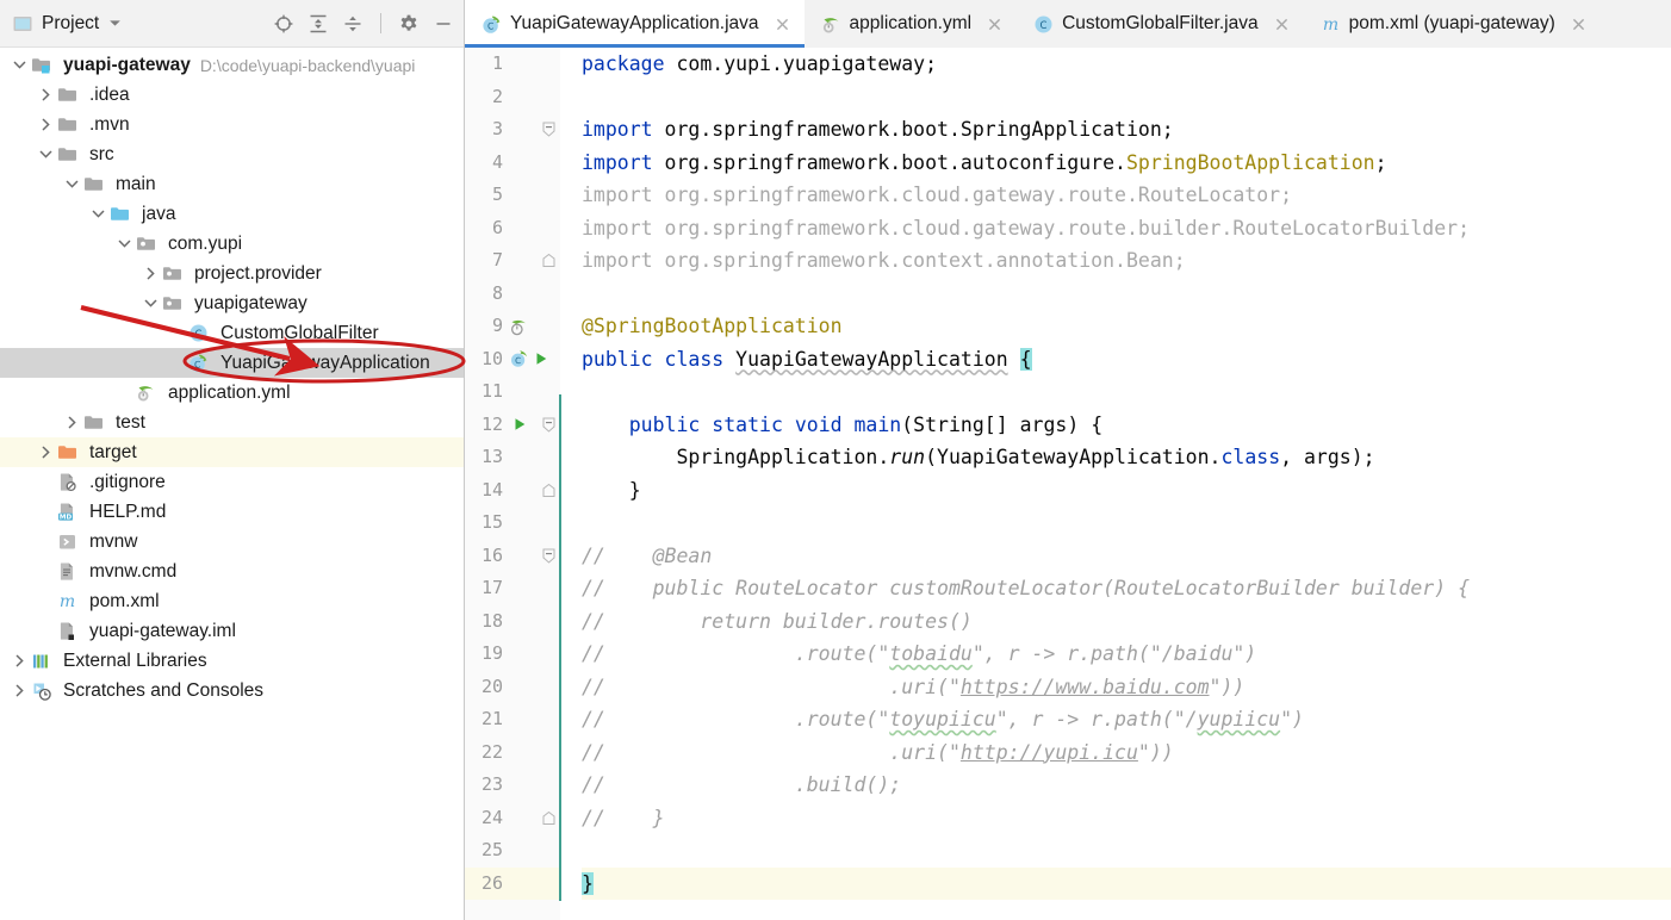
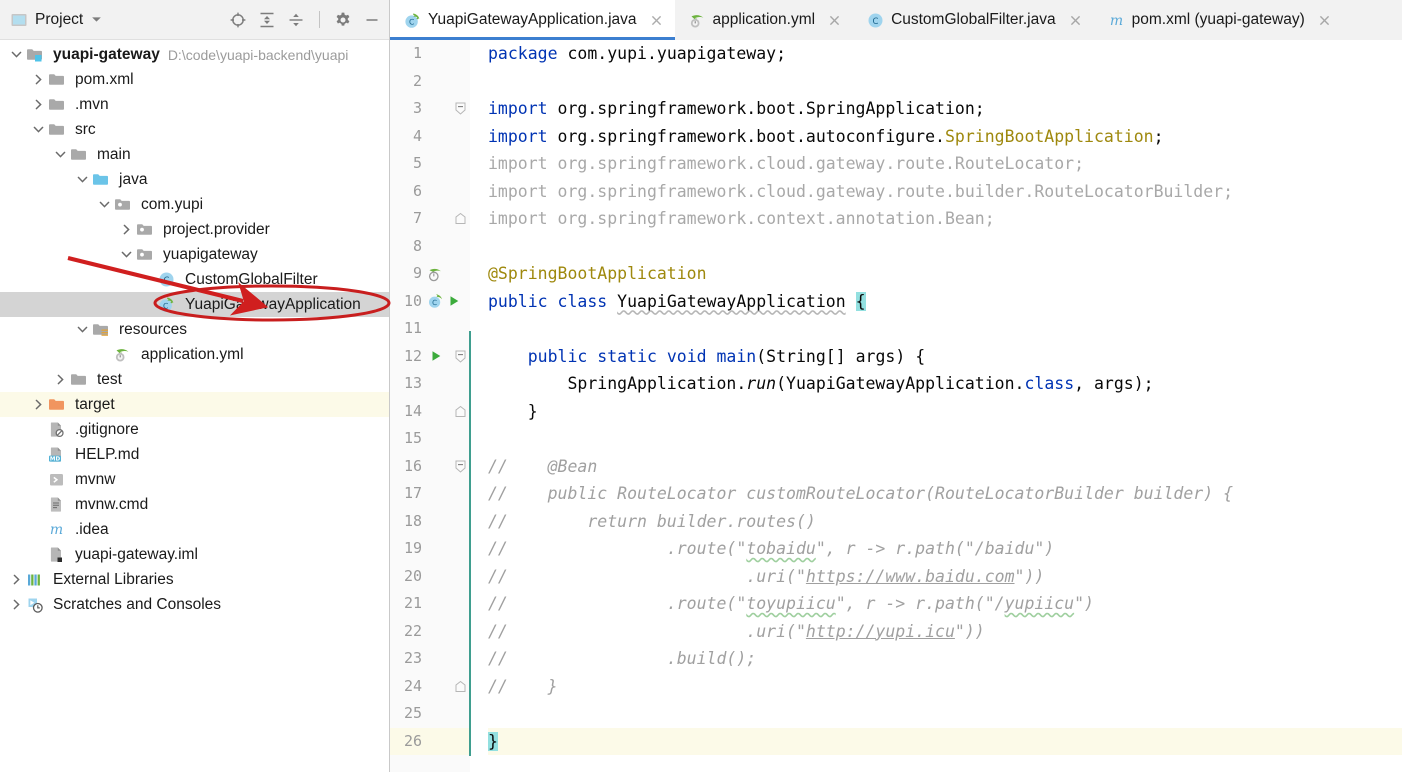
  Project
  yuapi-gateway
  D:\code\yuapi-backend\yuapi
- .idea
+ pom.xml
  .mvn
  src
  main
  java
  com.yupi
  project.provider
  yuapigateway
  CustomGlobalFilter
  C
  YuapiGatewayApplication
+ resources
  application.yml
  test
  target
  .gitignore
  HELP.md
  mvnw
  mvnw.cmd
  m
- pom.xml
+ .idea
  yuapi-gateway.iml
  External Libraries
  Scratches and Consoles
  C
  YuapiGatewayApplication.java
  application.yml
  C
  CustomGlobalFilter.java
  m
  pom.xml (yuapi-gateway)
  1
  2
  3
  4
  5
  6
  7
  8
  9
  10
  C
  11
  12
  13
  14
  15
  16
  17
  18
  19
  20
  21
  22
  23
  24
  25
  26
  package com.yupi.yuapigateway;
  import org.springframework.boot.SpringApplication;
  import org.springframework.boot.autoconfigure.SpringBootApplication;
  import org.springframework.cloud.gateway.route.RouteLocator;
  import org.springframework.cloud.gateway.route.builder.RouteLocatorBuilder;
  import org.springframework.context.annotation.Bean;
  @SpringBootApplication
  public class YuapiGatewayApplication {
  public static void main(String[] args) {
  SpringApplication.run(YuapiGatewayApplication.class, args);
  }
  // @Bean
  // public RouteLocator customRouteLocator(RouteLocatorBuilder builder) {
  // return builder.routes()
  // .route("tobaidu", r -> r.path("/baidu")
  // .uri("https://www.baidu.com"))
  // .route("toyupiicu", r -> r.path("/yupiicu")
  // .uri("http://yupi.icu"))
  // .build();
  // }
  }
